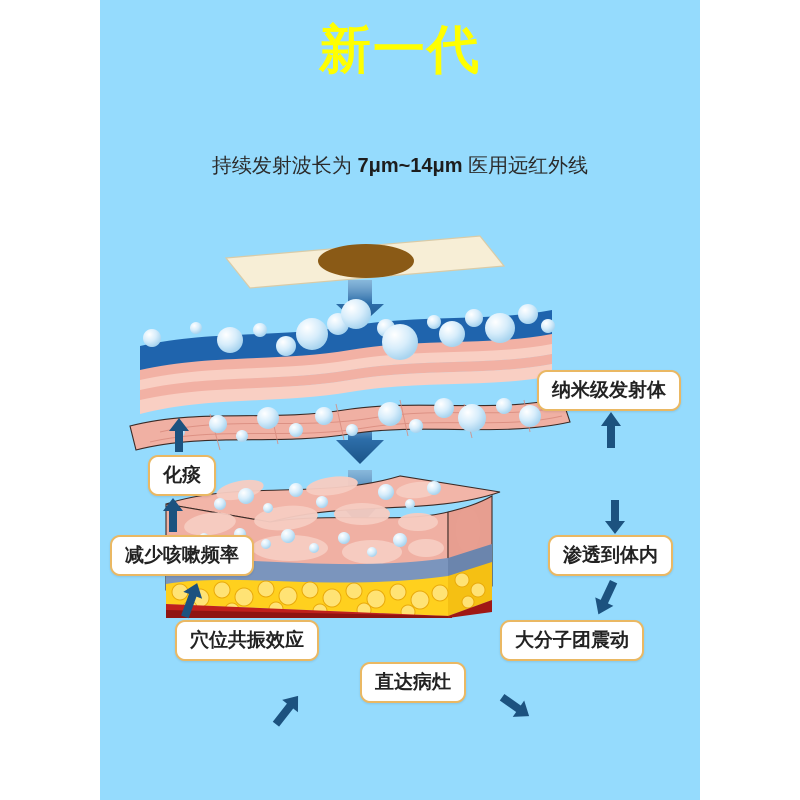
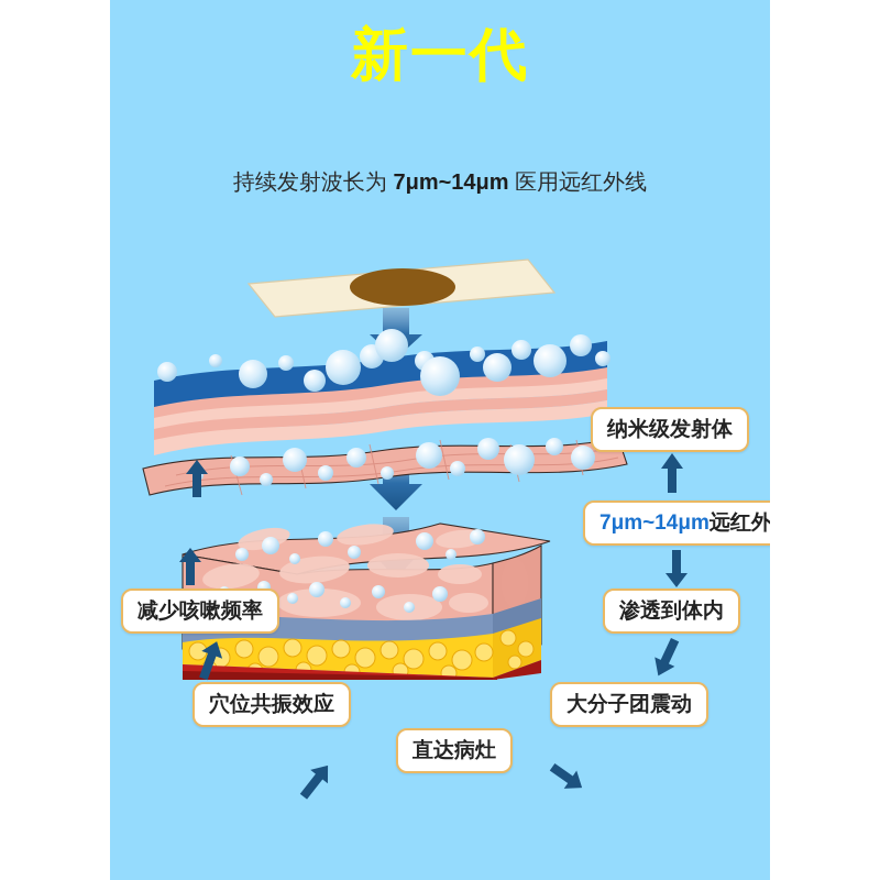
  新一代
  持续发射波长为 7μm~14μm 医用远红外线
- 化痰
  减少咳嗽频率
  纳米级发射体
+ 7μm~14μm远红外
  渗透到体内
  穴位共振效应
  直达病灶
  大分子团震动
